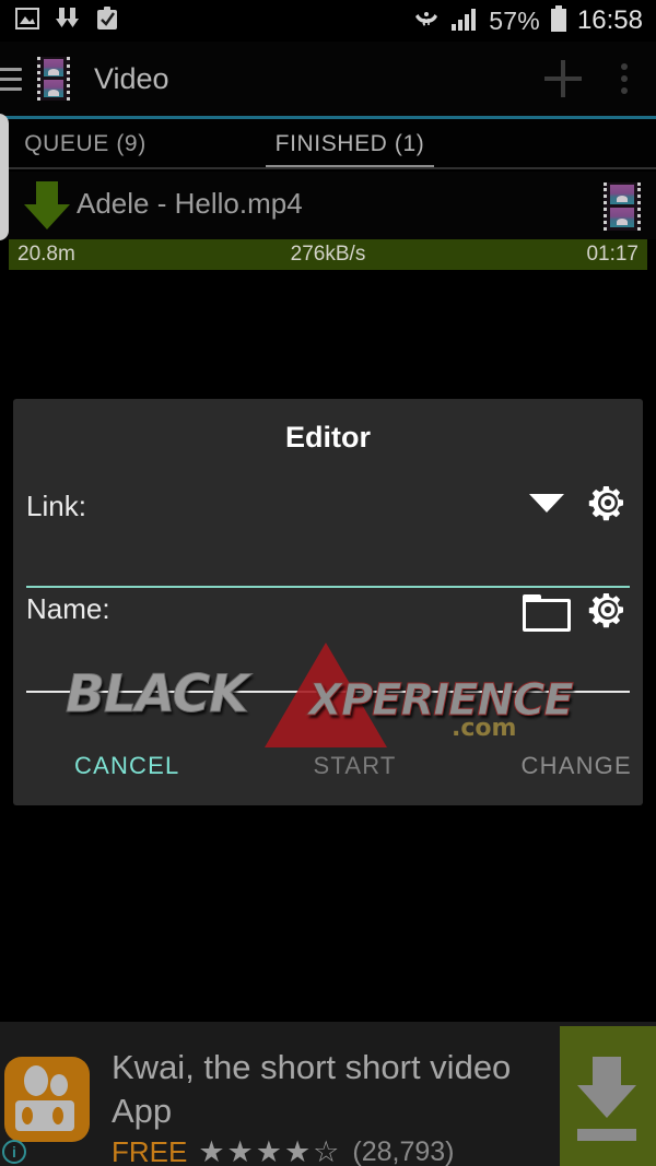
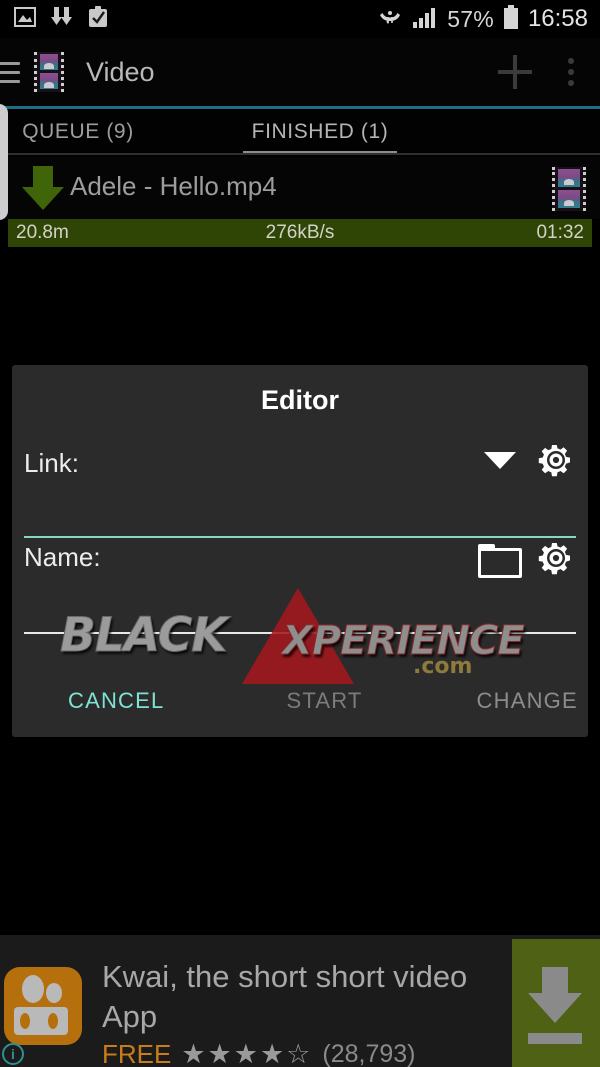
  57%
  16:58
  Video
  QUEUE (9)
  FINISHED (1)
  Adele - Hello.mp4
  20.8m
  276kB/s
- 01:17
+ 01:32
  Editor
  Link:
  Name:
  CANCEL
  START
  CHANGE
  BLACK
  XPERIENCE
  .com
  i
  Kwai, the short short video App
  FREE
  ★★★★☆
  (28,793)
